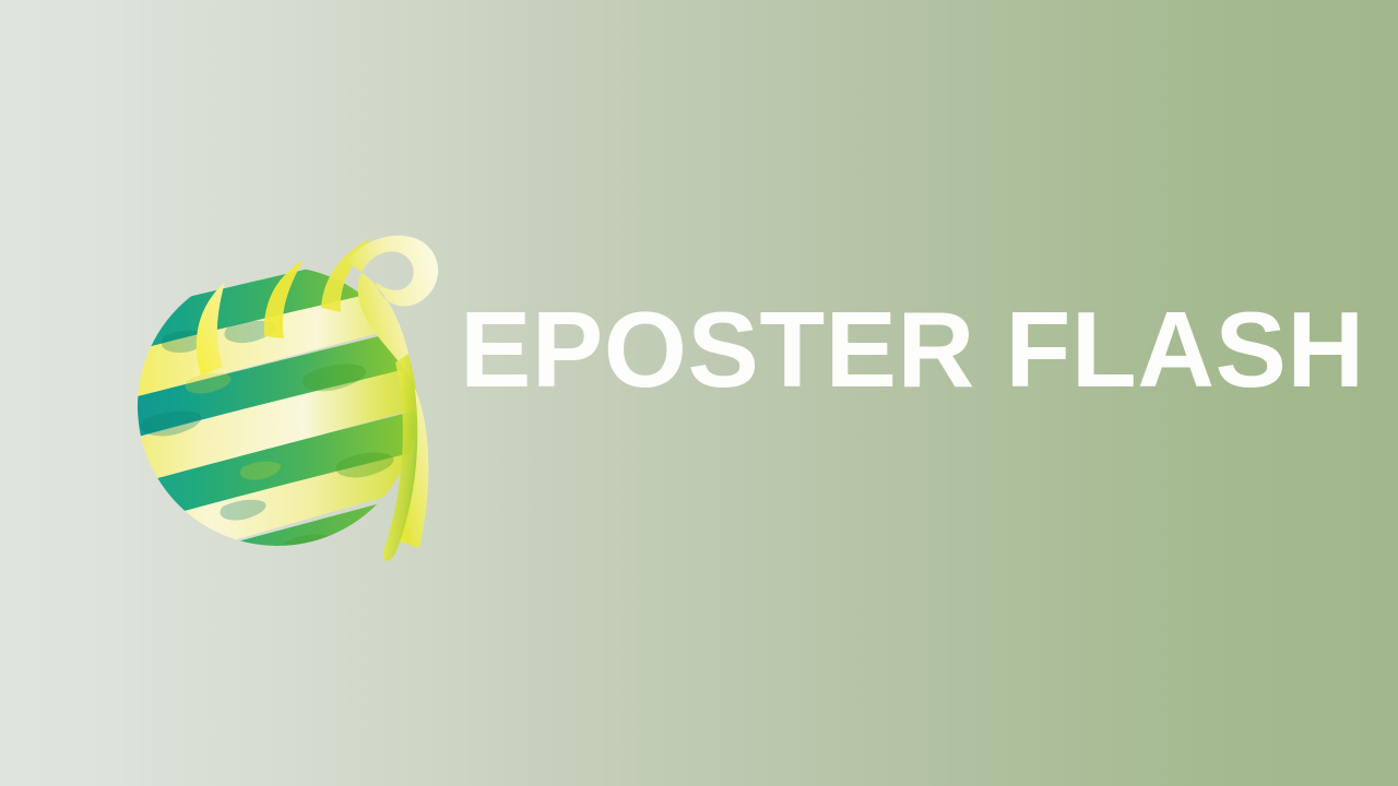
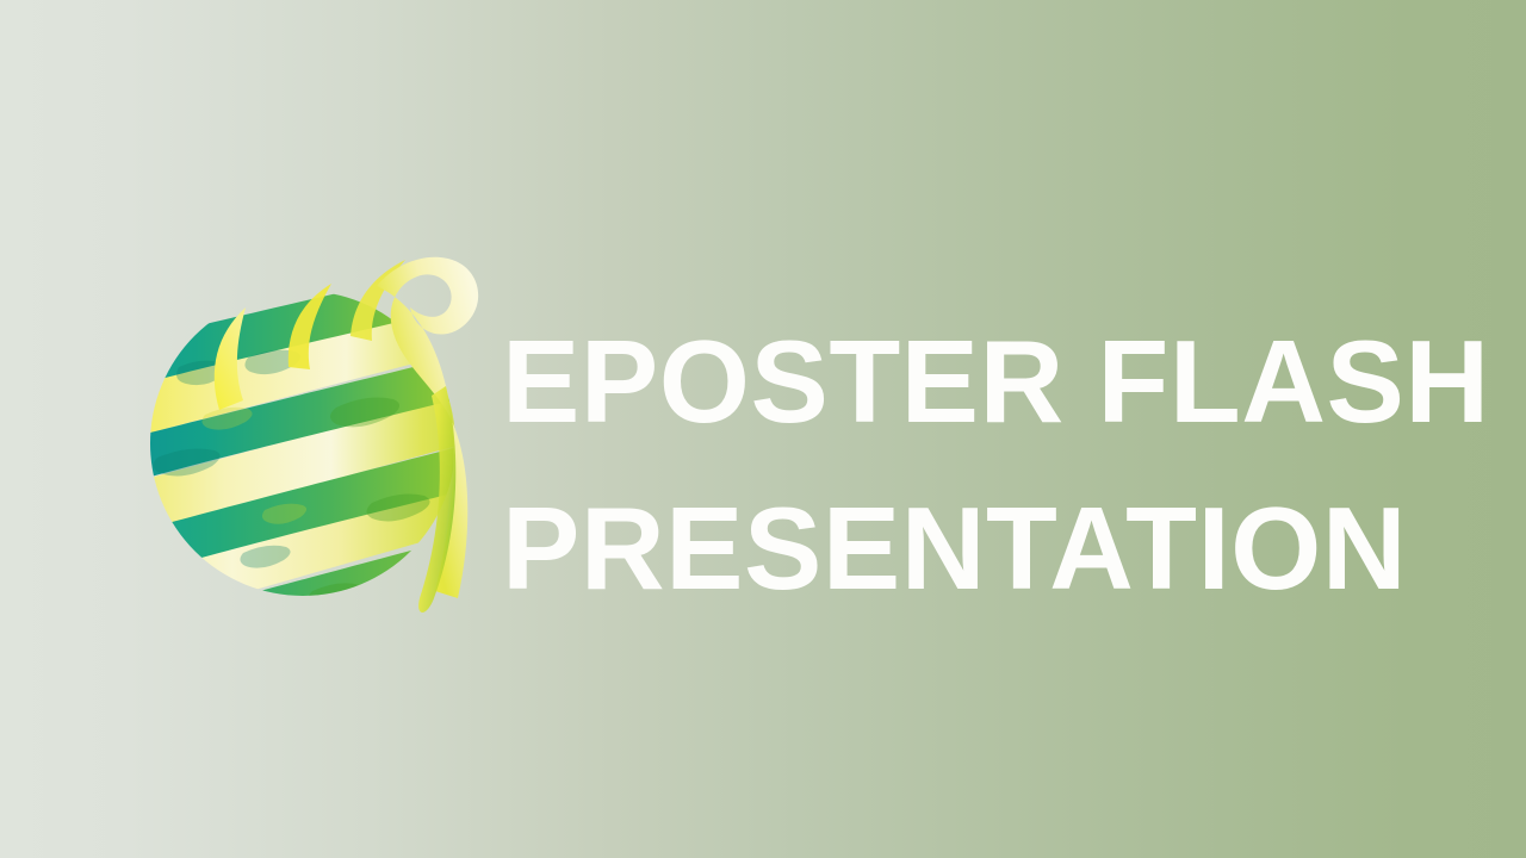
  EPOSTER FLASH
+ PRESENTATION
